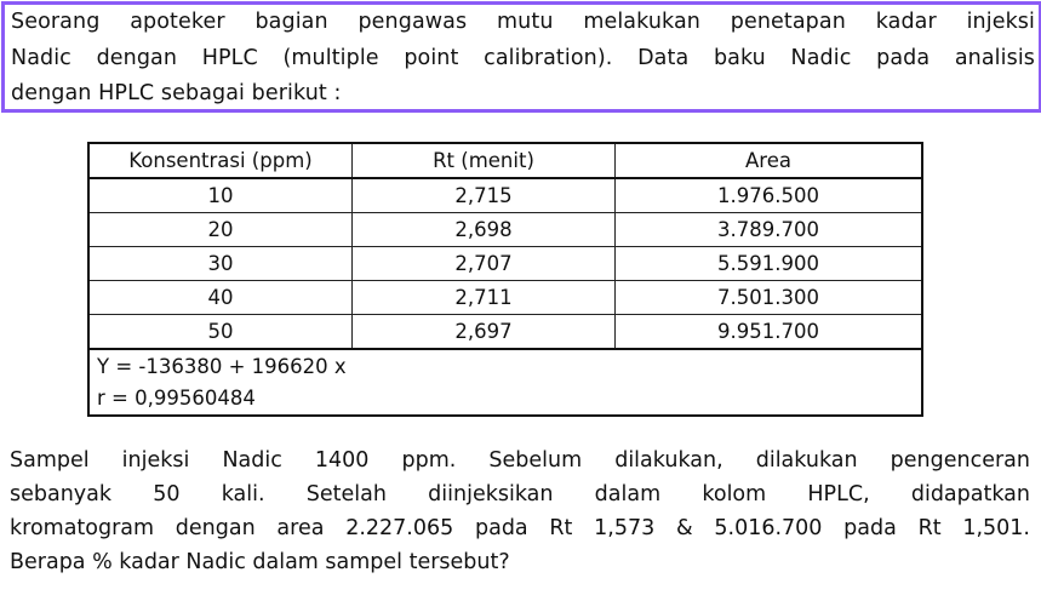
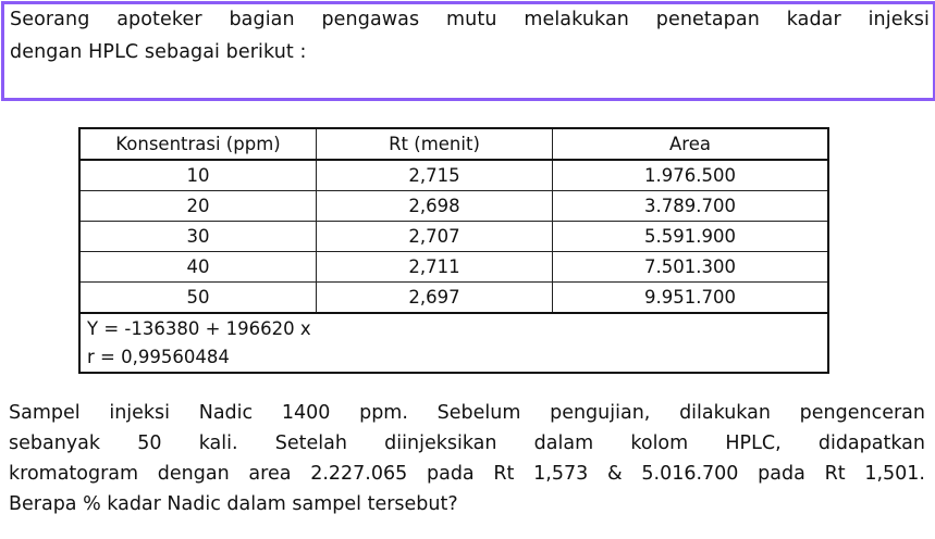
  Seorang apoteker bagian pengawas mutu melakukan penetapan kadar injeksi
- Nadic dengan HPLC (multiple point calibration). Data baku Nadic pada analisis
  dengan HPLC sebagai berikut :
  Konsentrasi (ppm)	Rt (menit)	Area
  10	2,715	1.976.500
  20	2,698	3.789.700
  30	2,707	5.591.900
  40	2,711	7.501.300
  50	2,697	9.951.700
  Y = -136380 + 196620 x
  r = 0,99560484
- Sampel injeksi Nadic 1400 ppm. Sebelum dilakukan, dilakukan pengenceran
+ Sampel injeksi Nadic 1400 ppm. Sebelum pengujian, dilakukan pengenceran
  sebanyak 50 kali. Setelah diinjeksikan dalam kolom HPLC, didapatkan
  kromatogram dengan area 2.227.065 pada Rt 1,573 & 5.016.700 pada Rt 1,501.
  Berapa % kadar Nadic dalam sampel tersebut?
